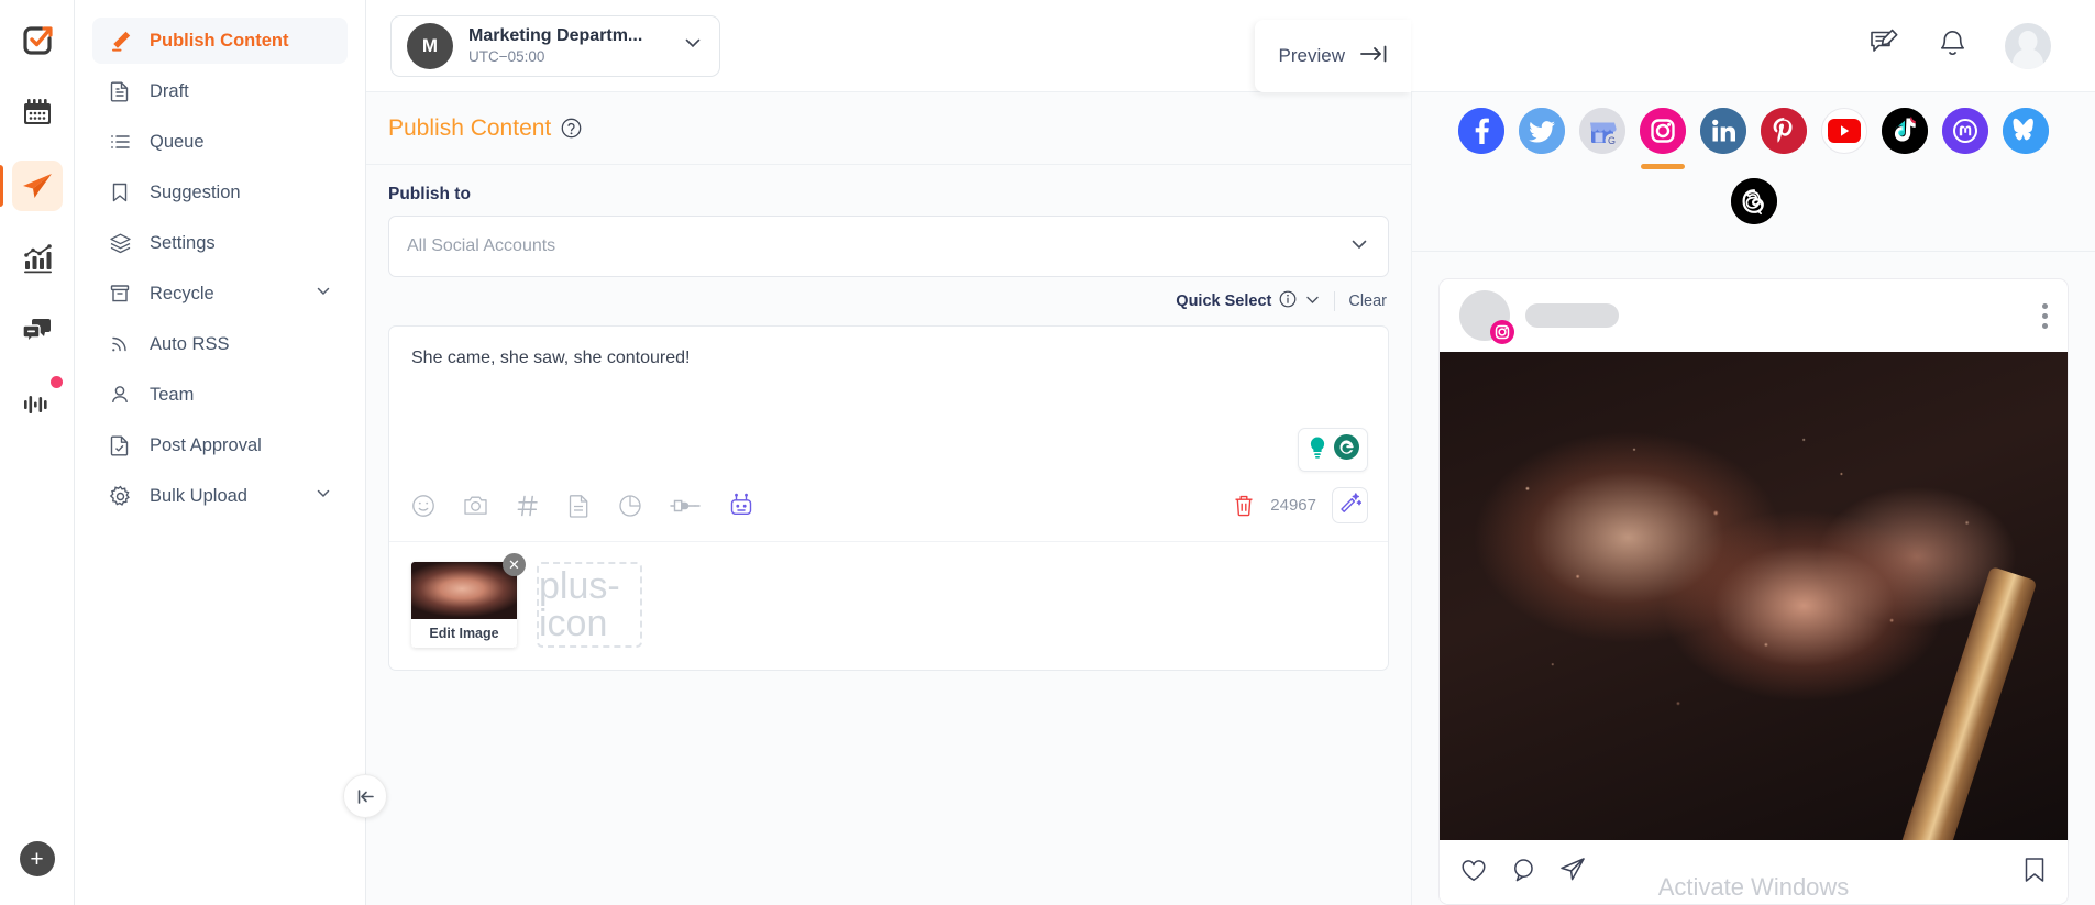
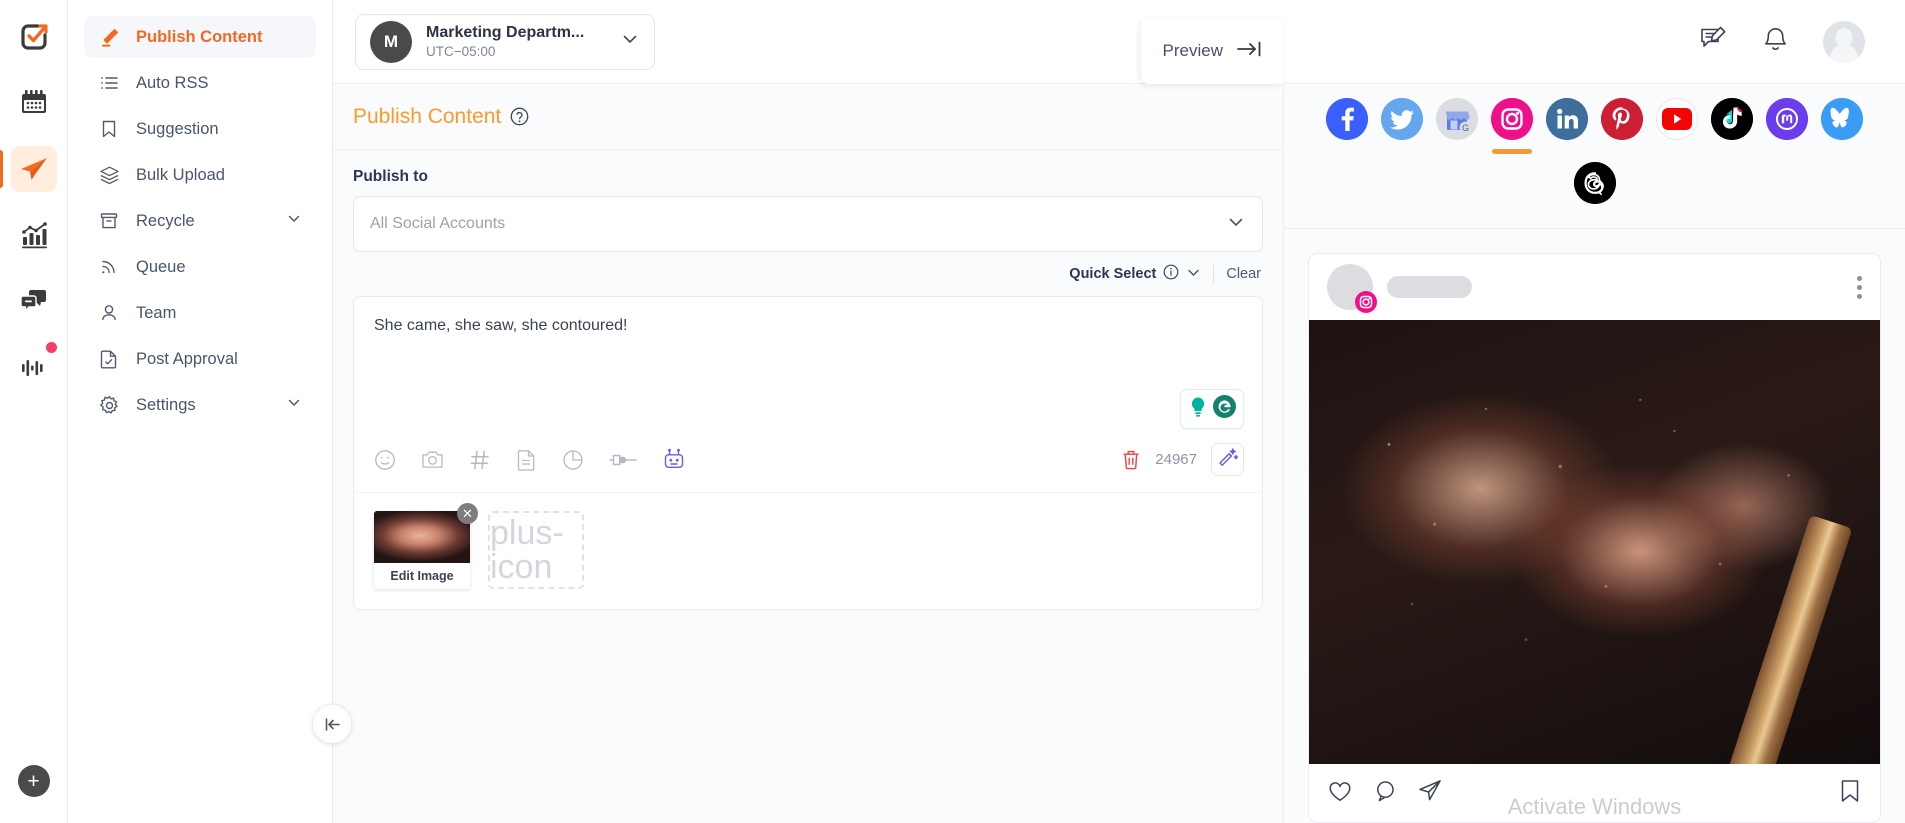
  +
  Publish Content
- Draft
- Queue
+ Auto RSS
  Suggestion
- Settings
+ Bulk Upload
  Recycle
- Auto RSS
+ Queue
  Team
  Post Approval
- Bulk Upload
+ Settings
  M
  Marketing Departm...
  UTC−05:00
  Publish Content
  Preview
  Publish to
  All Social Accounts
  Quick Select
  Clear
  She came, she saw, she contoured!
  24967
  Edit Image
  ✕
  plus-icon
  G
  Activate Windows
